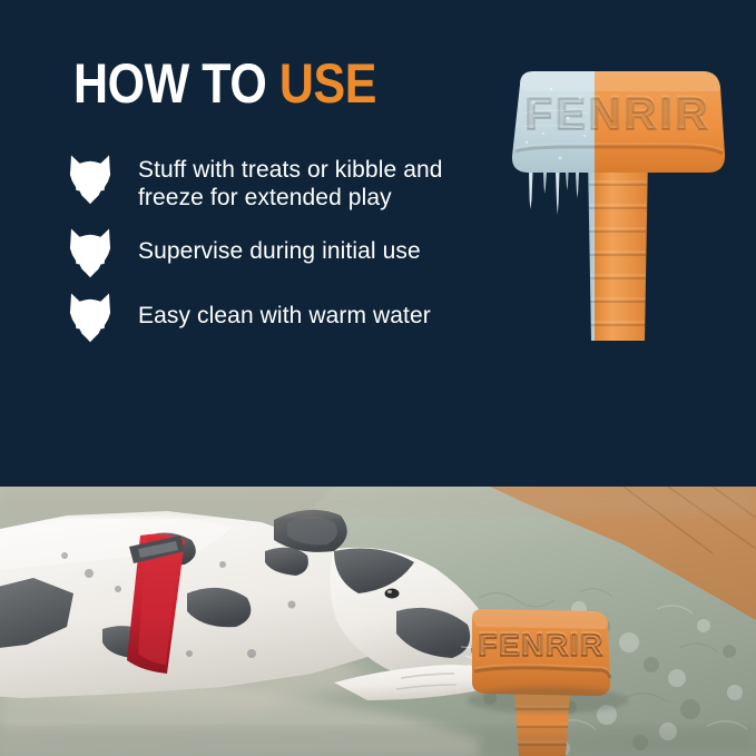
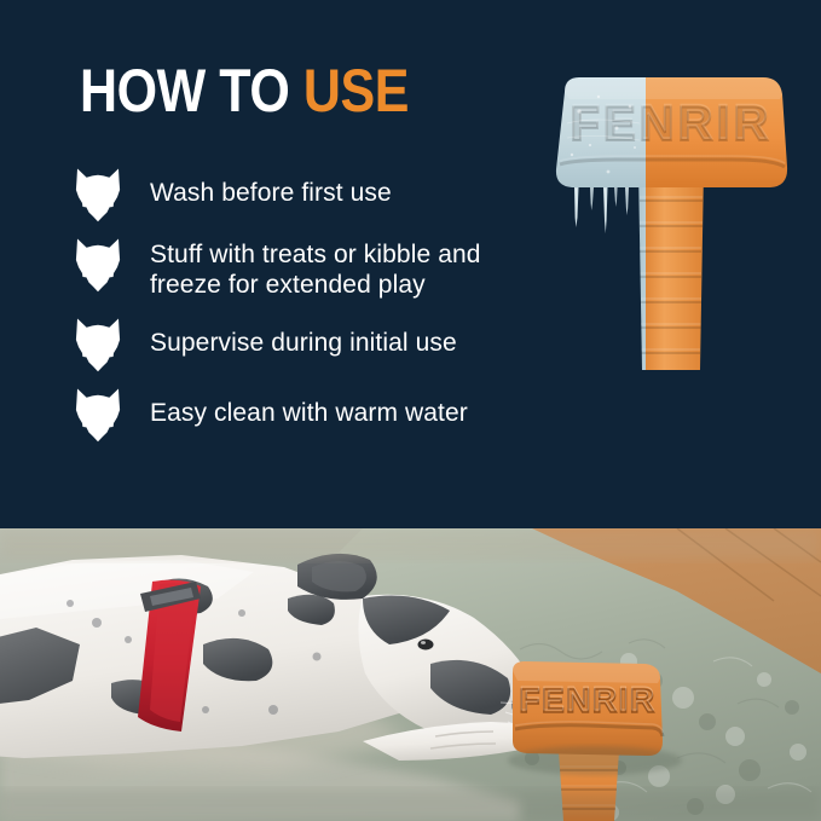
  HOW TO USE
+ Wash before first use
  Stuff with treats or kibble and
  freeze for extended play
  Supervise during initial use
  Easy clean with warm water
  FENRIR
  FENRIR
